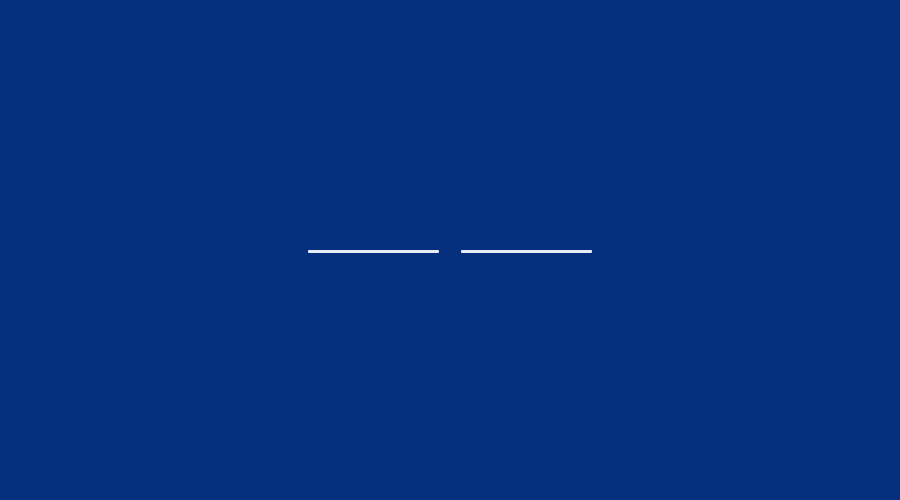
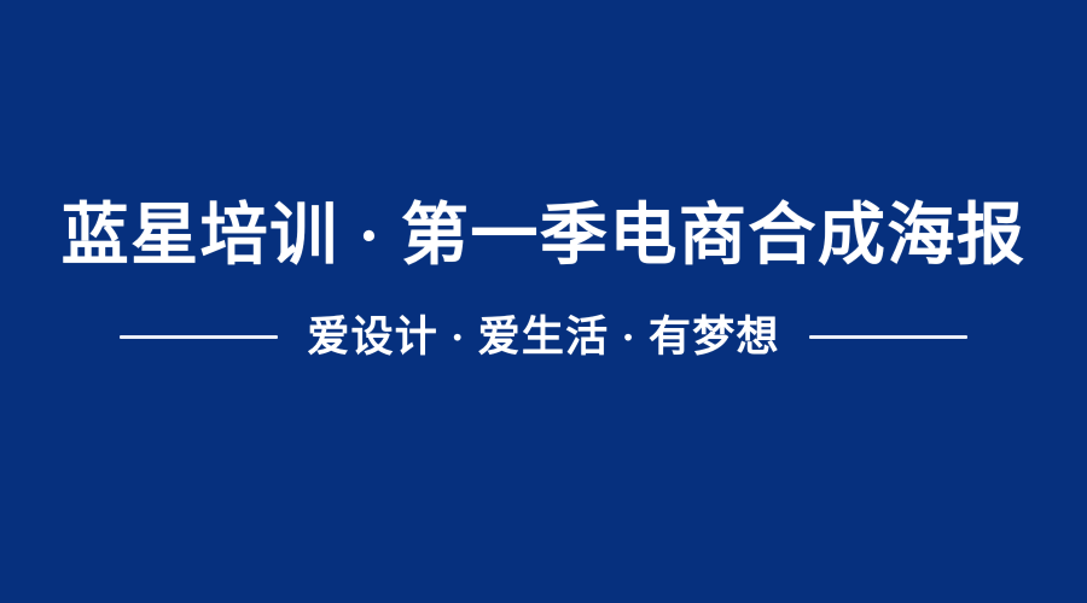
+ 蓝星培训 · 第一季电商合成海报
+ 爱设计 · 爱生活 · 有梦想
